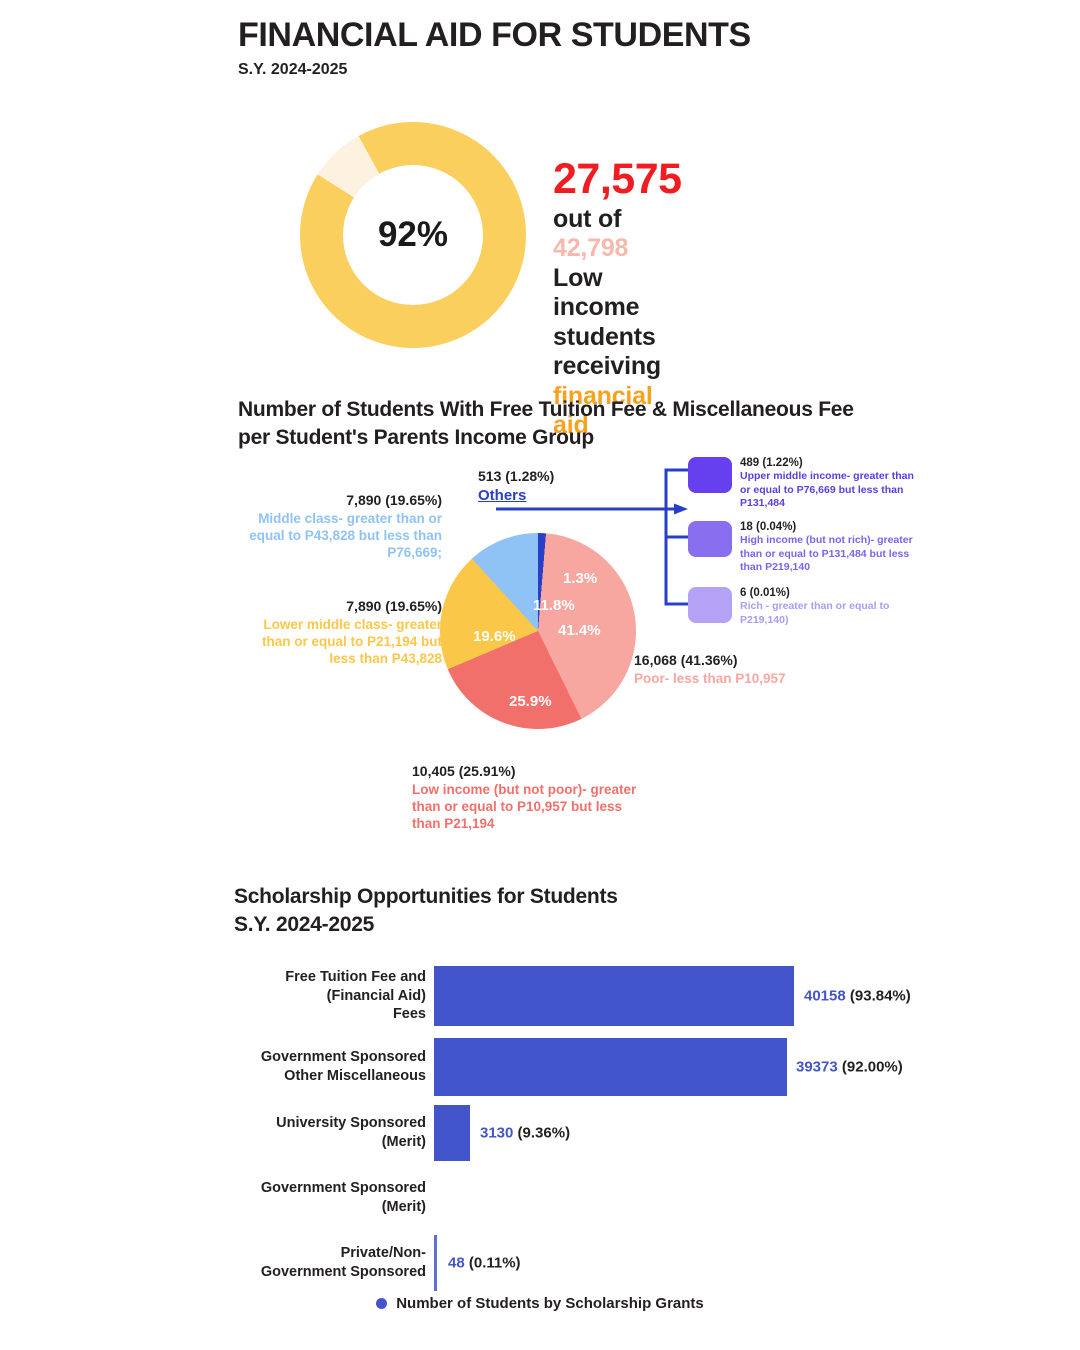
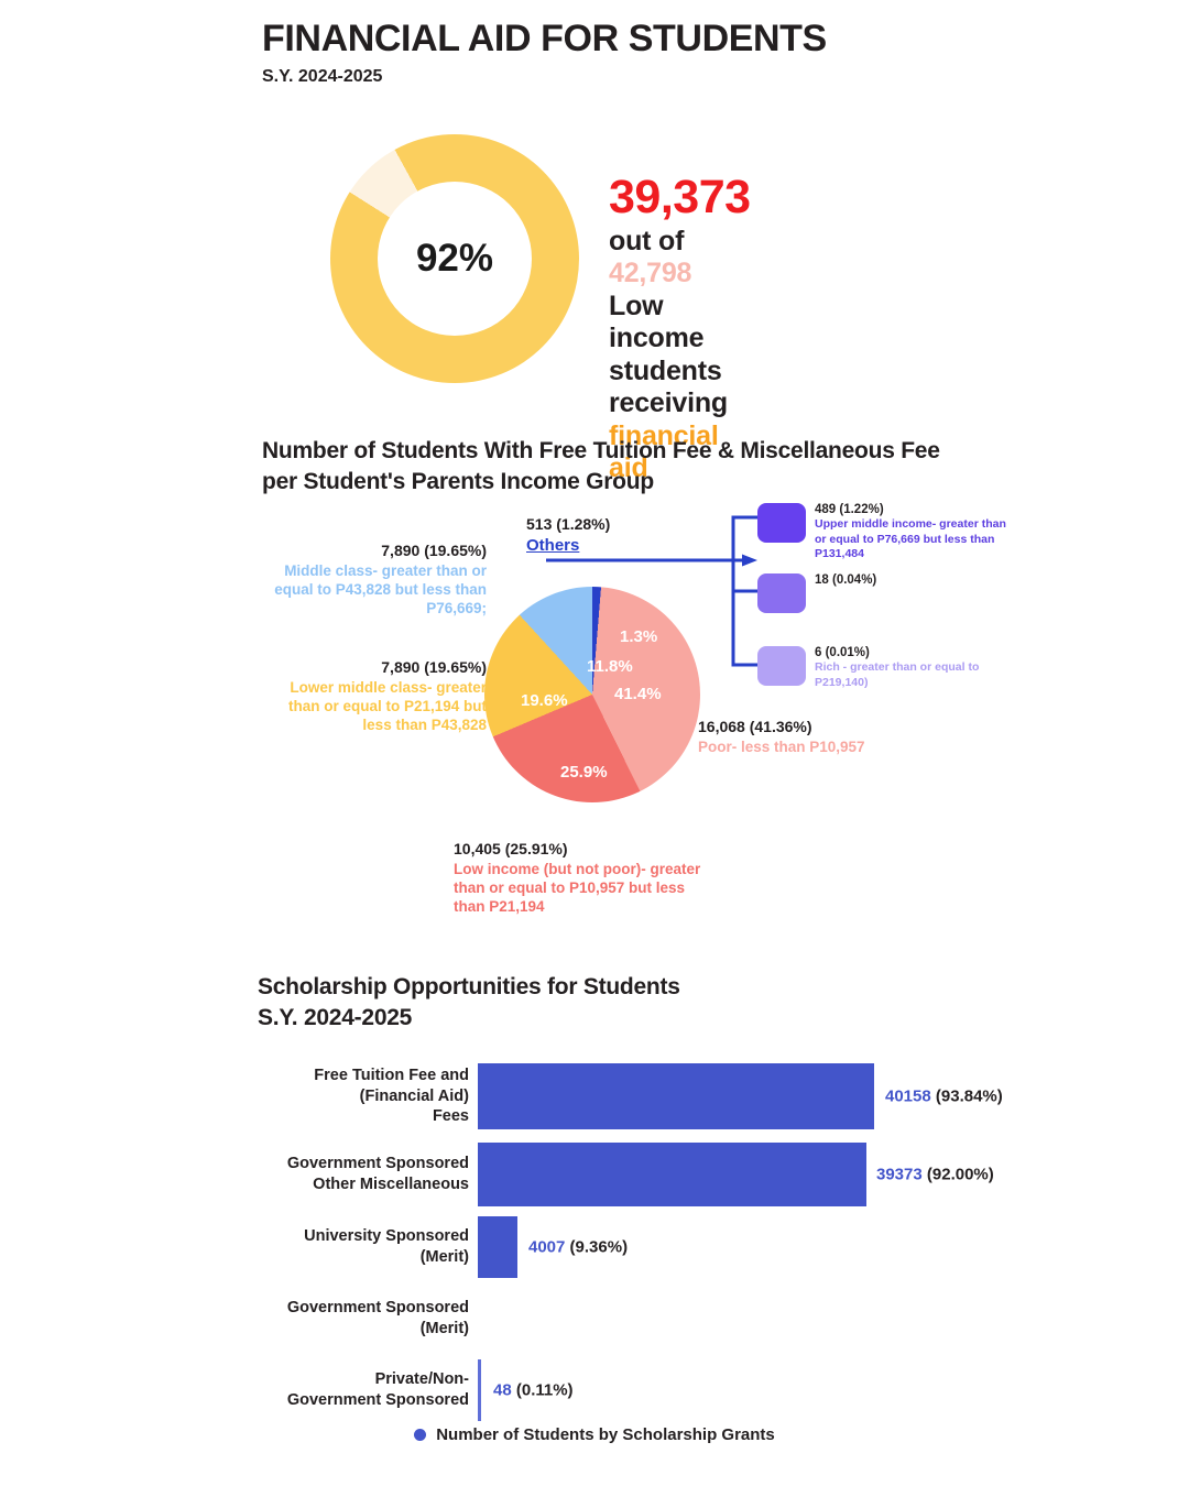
  FINANCIAL AID FOR STUDENTS
  S.Y. 2024-2025
  92%
- 27,575
+ 39,373
  out of 42,798
  Low income
  students receiving
  financial aid
  Number of Students With Free Tuition Fee & Miscellaneous Fee
  per Student's Parents Income Group
  1.3%
  11.8%
  19.6%
  25.9%
  41.4%
  7,890 (19.65%)
  Middle class- greater than or equal to P43,828 but less than P76,669;
  7,890 (19.65%)
  Lower middle class- greater than or equal to P21,194 but less than P43,828
  513 (1.28%)
  Others
  16,068 (41.36%)
  Poor- less than P10,957
  10,405 (25.91%)
  Low income (but not poor)- greater than or equal to P10,957 but less than P21,194
  489 (1.22%)
  Upper middle income- greater than or equal to P76,669 but less than P131,484
  18 (0.04%)
- High income (but not rich)- greater than or equal to P131,484 but less than P219,140
  6 (0.01%)
  Rich - greater than or equal to P219,140)
  Scholarship Opportunities for Students
  S.Y. 2024-2025
  Free Tuition Fee and
  (Financial Aid)
  Fees
  40158 (93.84%)
  Government Sponsored
  Other Miscellaneous
  39373 (92.00%)
  University Sponsored
  (Merit)
- 3130 (9.36%)
+ 4007 (9.36%)
  Government Sponsored
  (Merit)
  Private/Non-
  Government Sponsored
  48 (0.11%)
  Number of Students by Scholarship Grants
